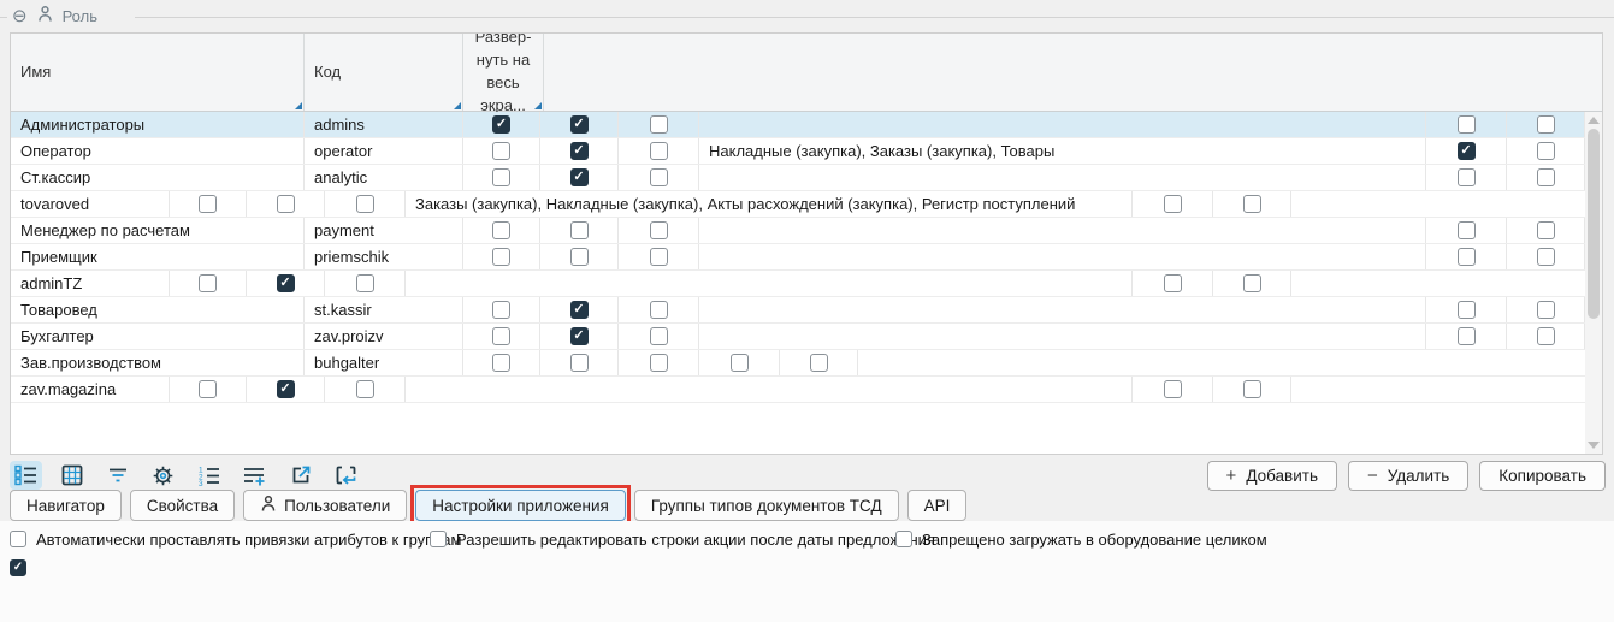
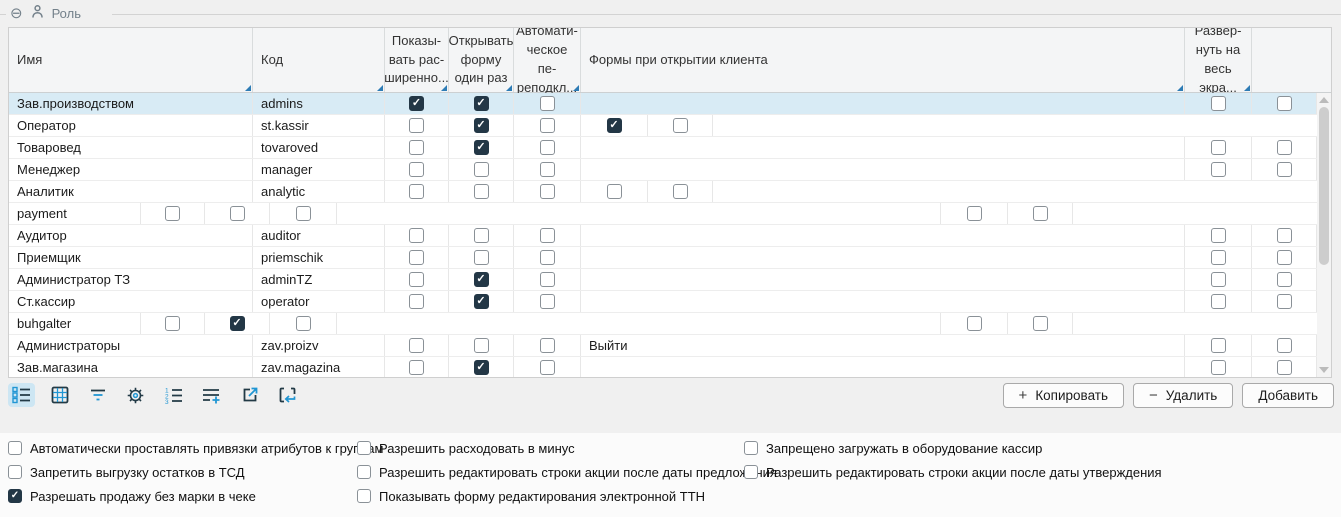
  ⊖
  Роль
  Имя
  Код
+ Показы-
+ вать рас-
+ ширенно...
+ Открывать
+ форму
+ один раз
+ Автомати-
+ ческое пе-
+ реподкл...
+ Формы при открытии клиента
  Развер-
  нуть на
  весь экра...
- Администраторы
+ Зав.производством
  admins
  ✓
  ✓
  Оператор
- operator
+ st.kassir
  ✓
- Накладные (закупка), Заказы (закупка), Товары
  ✓
- Ст.кассир
+ Товаровед
- analytic
+ tovaroved
  ✓
+ Менеджер
+ manager
+ Аналитик
- tovaroved
+ analytic
- Заказы (закупка), Накладные (закупка), Акты расхождений (закупка), Регистр поступлений
- Менеджер по расчетам
  payment
+ Аудитор
+ auditor
  Приемщик
  priemschik
+ Администратор ТЗ
  adminTZ
  ✓
- Товаровед
+ Ст.кассир
- st.kassir
+ operator
  ✓
- Бухгалтер
- zav.proizv
+ buhgalter
  ✓
- Зав.производством
+ Администраторы
- buhgalter
+ zav.proizv
+ Выйти
+ Зав.магазина
  zav.magazina
  ✓
  +
- Добавить
+ Копировать
  −
  Удалить
- Копировать
+ Добавить
- Навигатор
- Свойства
- Пользователи
- Настройки приложения
- Группы типов документов ТСД
- API
  Автоматически проставлять привязки атрибутов к грум
+ Запретить выгрузку остатков в ТСД
  ✓
+ Разрешать продажу без марки в чеке
+ Разрешить расходовать в минус
  Разрешить редактировать строки акции после даты предлония
+ Показывать форму редактирования электронной ТТН
- Запрещено загружать в оборудование целиком
+ Запрещено загружать в оборудование кассир
+ Разрешить редактировать строки акции после даты утверждения
